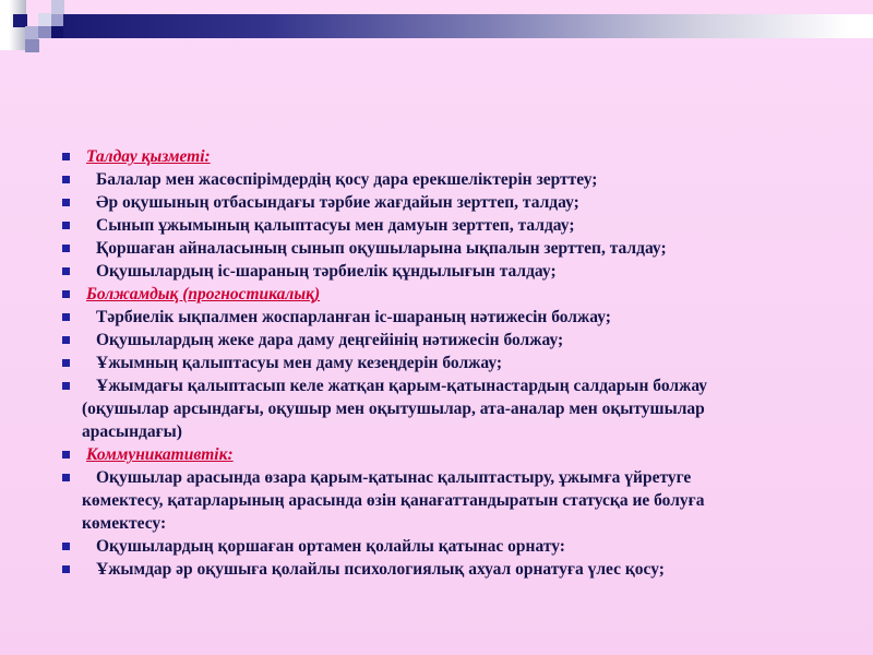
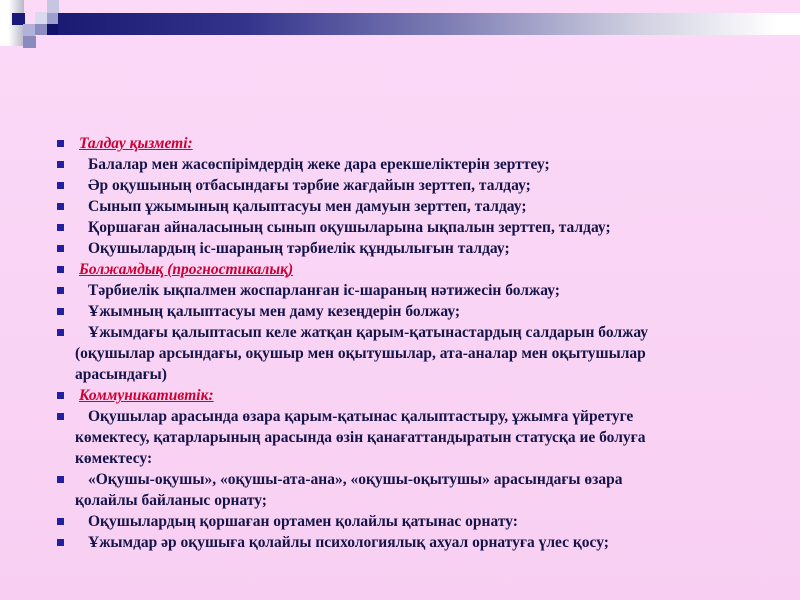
  Талдау қызметі:
- Балалар мен жасөспірімдердің қосу дара ерекшеліктерін зерттеу;
+ Балалар мен жасөспірімдердің жеке дара ерекшеліктерін зерттеу;
  Әр оқушының отбасындағы тәрбие жағдайын зерттеп, талдау;
  Сынып ұжымының қалыптасуы мен дамуын зерттеп, талдау;
  Қоршаған айналасының сынып оқушыларына ықпалын зерттеп, талдау;
  Оқушылардың іс-шараның тәрбиелік құндылығын талдау;
  Болжамдық (прогностикалық)
  Тәрбиелік ықпалмен жоспарланған іс-шараның нәтижесін болжау;
- Оқушылардың жеке дара даму деңгейінің нәтижесін болжау;
  Ұжымның қалыптасуы мен даму кезеңдерін болжау;
  Ұжымдағы қалыптасып келе жатқан қарым-қатынастардың салдарын болжау
  (оқушылар арсындағы, оқушыр мен оқытушылар, ата-аналар мен оқытушылар
  арасындағы)
  Коммуникативтік:
  Оқушылар арасында өзара қарым-қатынас қалыптастыру, ұжымға үйретуге
  көмектесу, қатарларының арасында өзін қанағаттандыратын статусқа ие болуға
  көмектесу:
+ «Оқушы-оқушы», «оқушы-ата-ана», «оқушы-оқытушы» арасындағы өзара
+ қолайлы байланыс орнату;
  Оқушылардың қоршаған ортамен қолайлы қатынас орнату:
  Ұжымдар әр оқушыға қолайлы психологиялық ахуал орнатуға үлес қосу;
